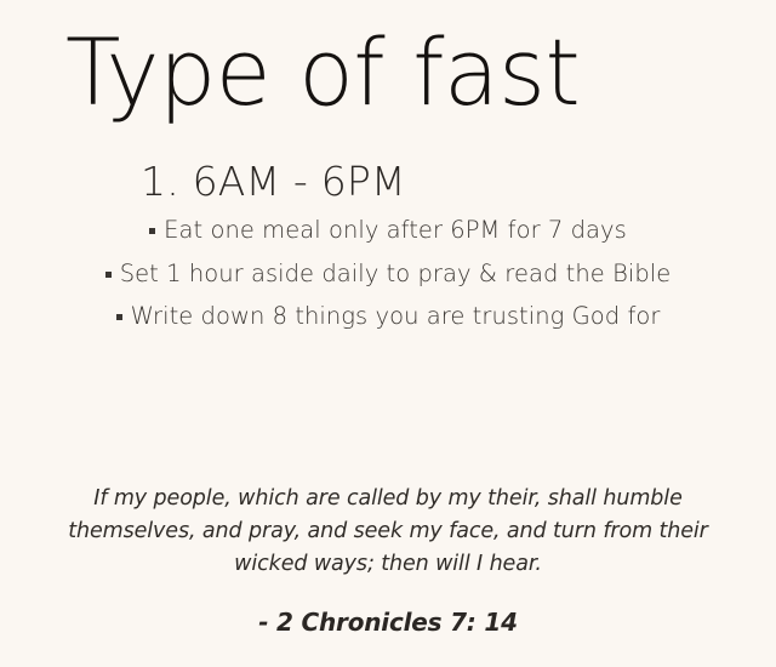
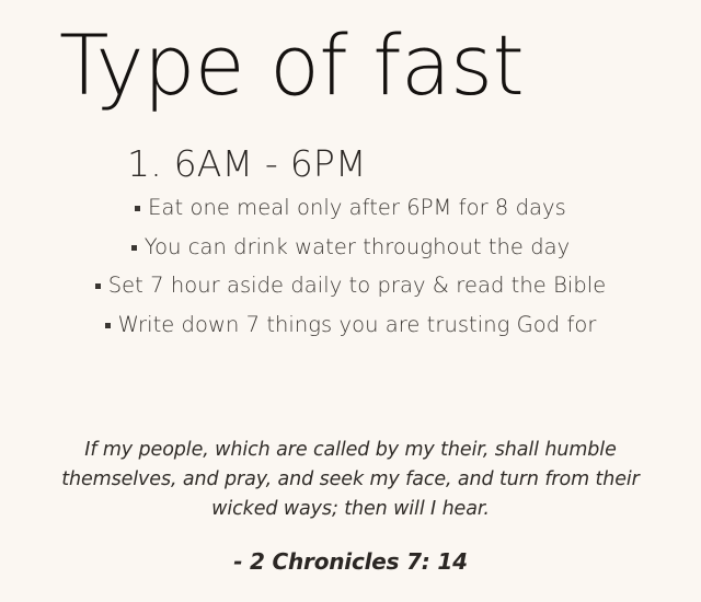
  Type of fast
  1. 6AM - 6PM
- Eat one meal only after 6PM for 7 days
+ Eat one meal only after 6PM for 8 days
+ You can drink water throughout the day
- Set 1 hour aside daily to pray & read the Bible
+ Set 7 hour aside daily to pray & read the Bible
- Write down 8 things you are trusting God for
+ Write down 7 things you are trusting God for
  If my people, which are called by my their, shall humble themselves, and pray, and seek my face, and turn from their wicked ways; then will I hear.
  - 2 Chronicles 7: 14
